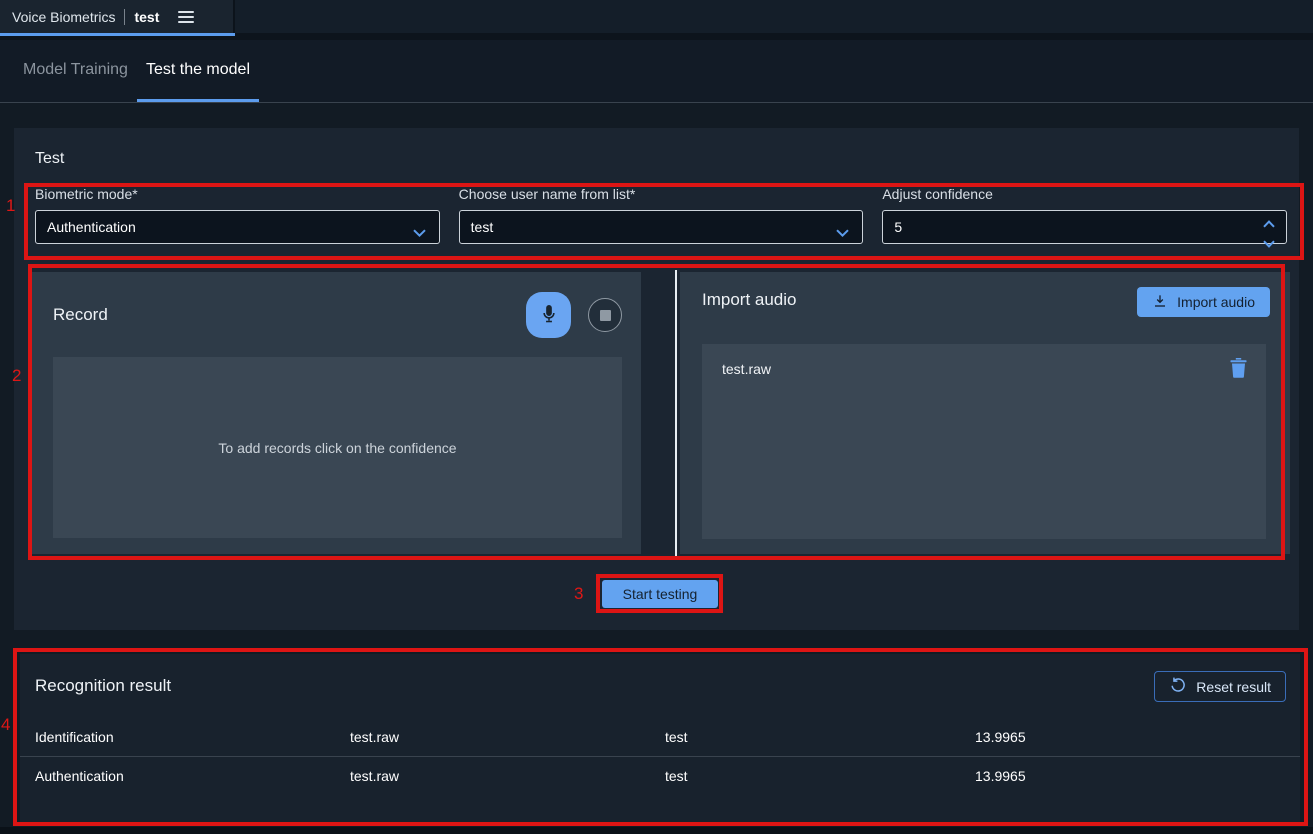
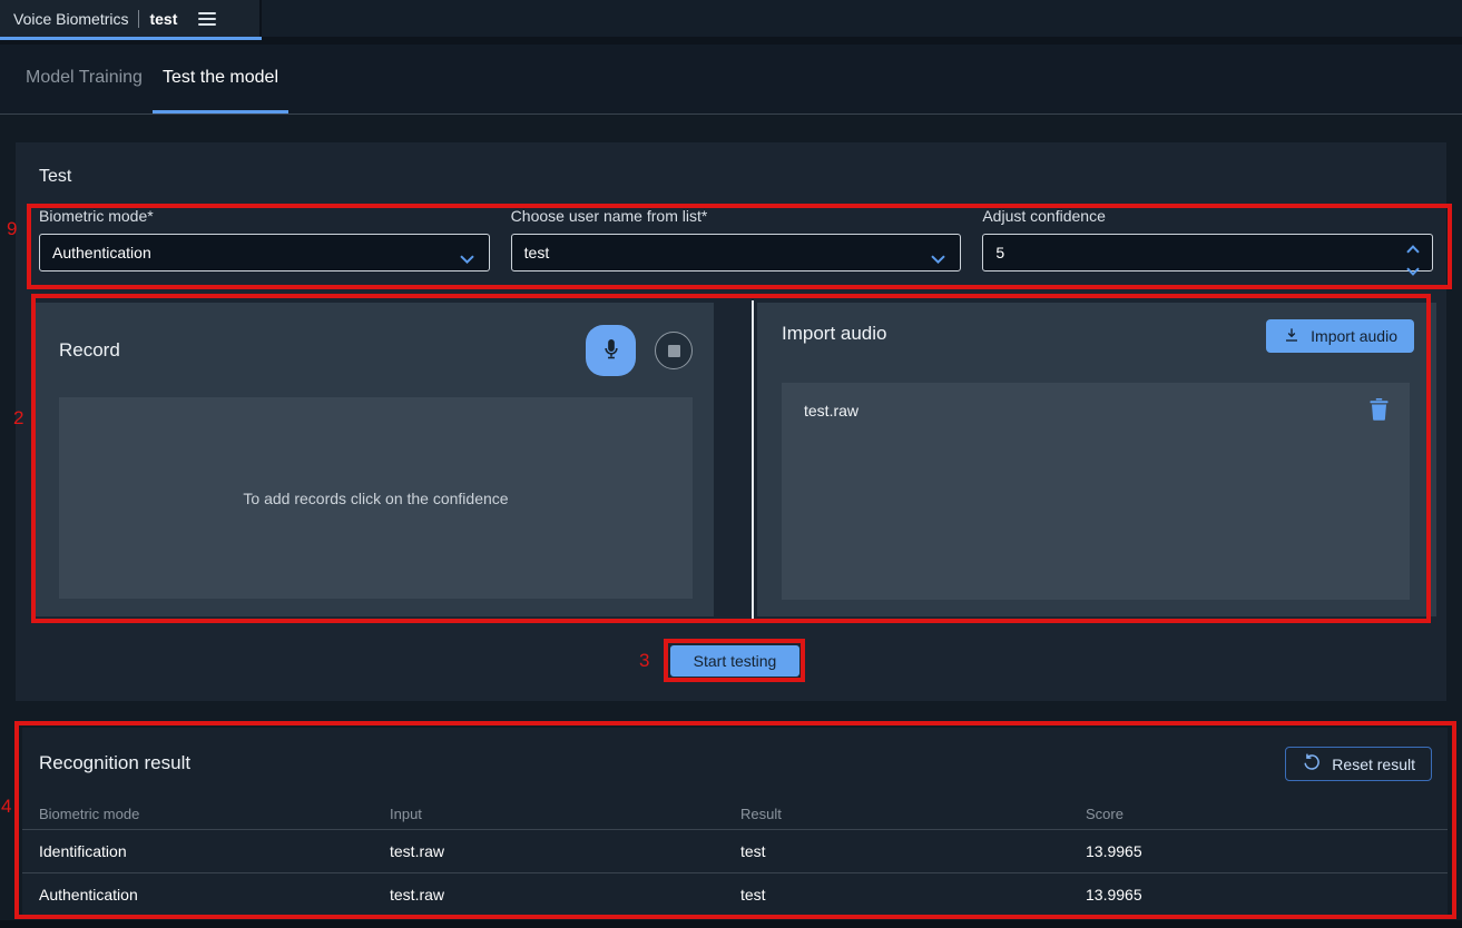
  Voice Biometrics
  test
  Model Training
  Test the model
  Test
  Biometric mode*
  Authentication
  Choose user name from list*
  test
  Adjust confidence
  5
  Record
  To add records click on the confidence
  Import audio
  Import audio
  test.raw
  Start testing
  Recognition result
  Reset result
+ Biometric mode
+ Input
+ Result
+ Score
  Identification
  test.raw
  test
  13.9965
  Authentication
  test.raw
  test
  13.9965
- 1
+ 9
  2
  3
  4
